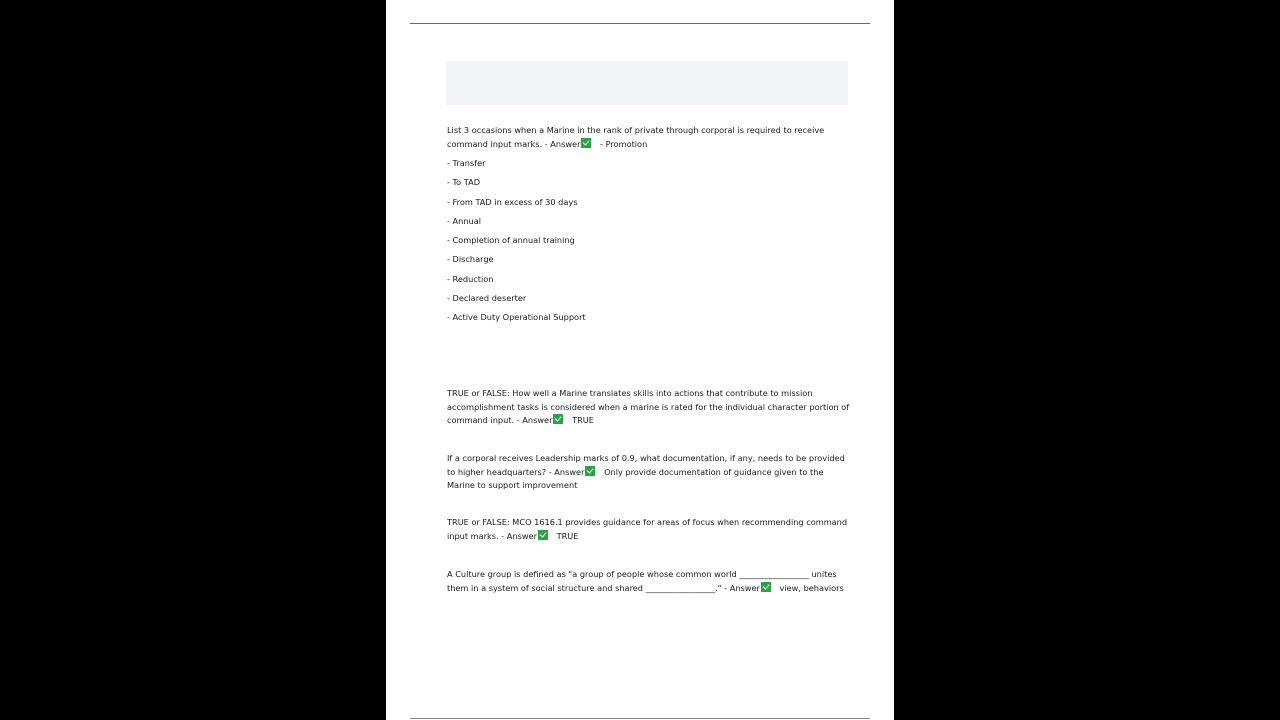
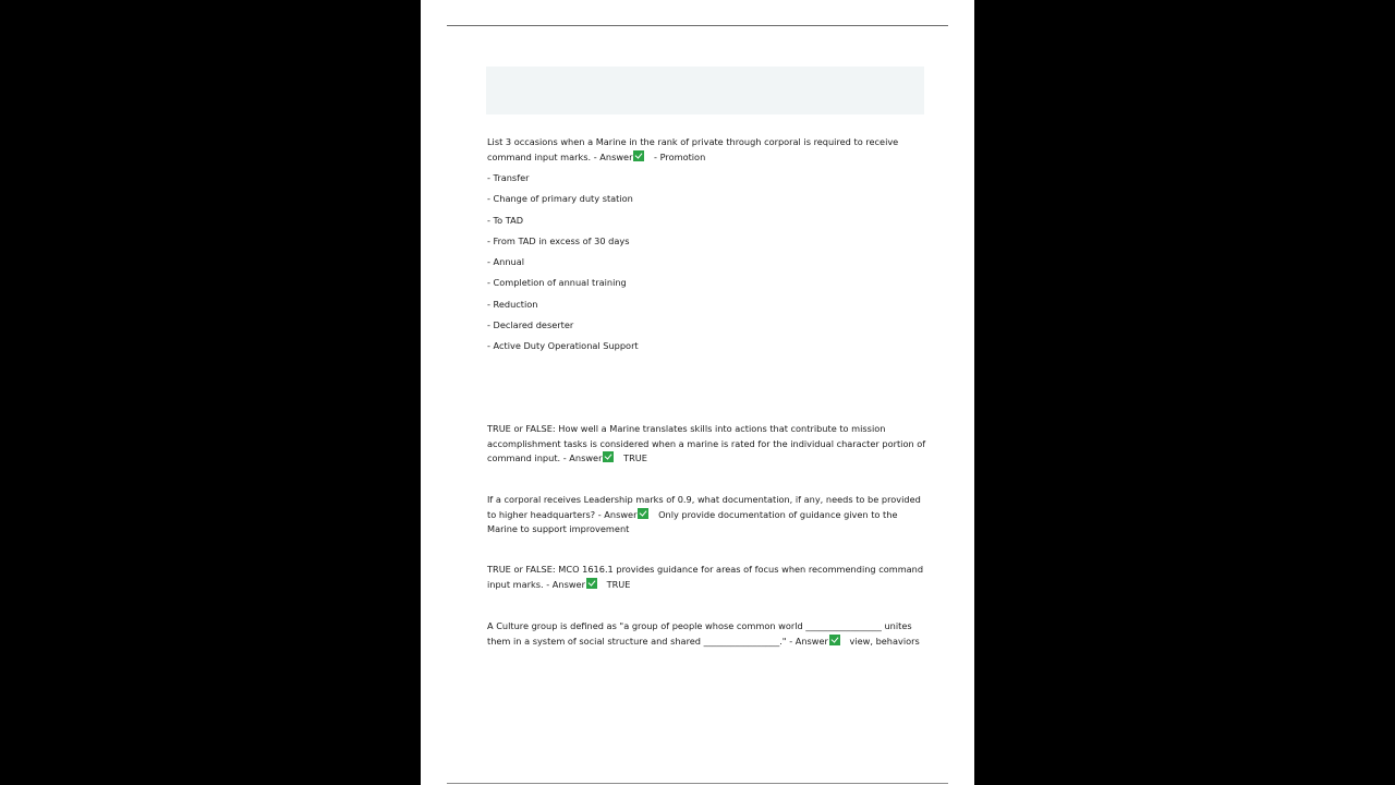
  List 3 occasions when a Marine in the rank of private through corporal is required to receive command input marks. - Answer - Promotion
  - Transfer
+ - Change of primary duty station
  - To TAD
  - From TAD in excess of 30 days
  - Annual
  - Completion of annual training
- - Discharge
  - Reduction
  - Declared deserter
  - Active Duty Operational Support
  TRUE or FALSE: How well a Marine translates skills into actions that contribute to mission accomplishment tasks is considered when a marine is rated for the individual character portion of command input. - Answer TRUE
  If a corporal receives Leadership marks of 0.9, what documentation, if any, needs to be provided to higher headquarters? - Answer Only provide documentation of guidance given to the Marine to support improvement
  TRUE or FALSE: MCO 1616.1 provides guidance for areas of focus when recommending command input marks. - Answer TRUE
  A Culture group is defined as "a group of people whose common world _________________ unites them in a system of social structure and shared _________________." - Answer view, behaviors
